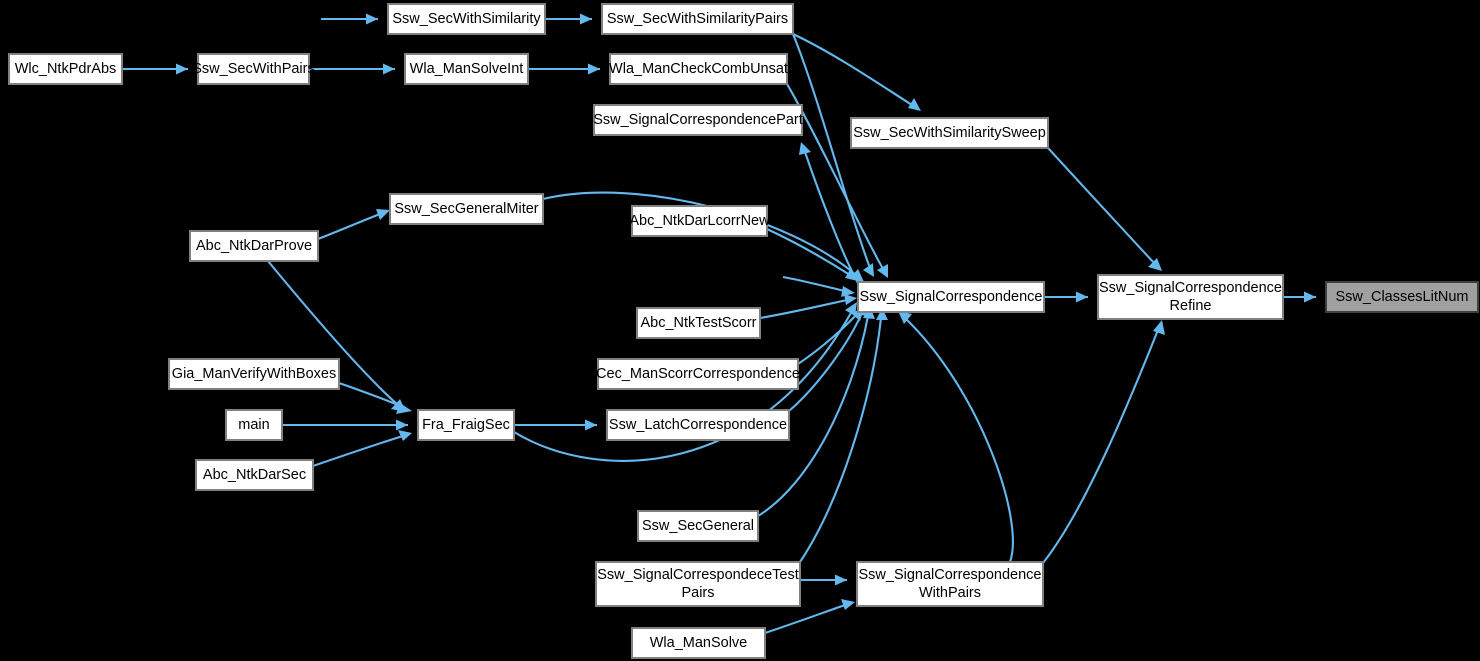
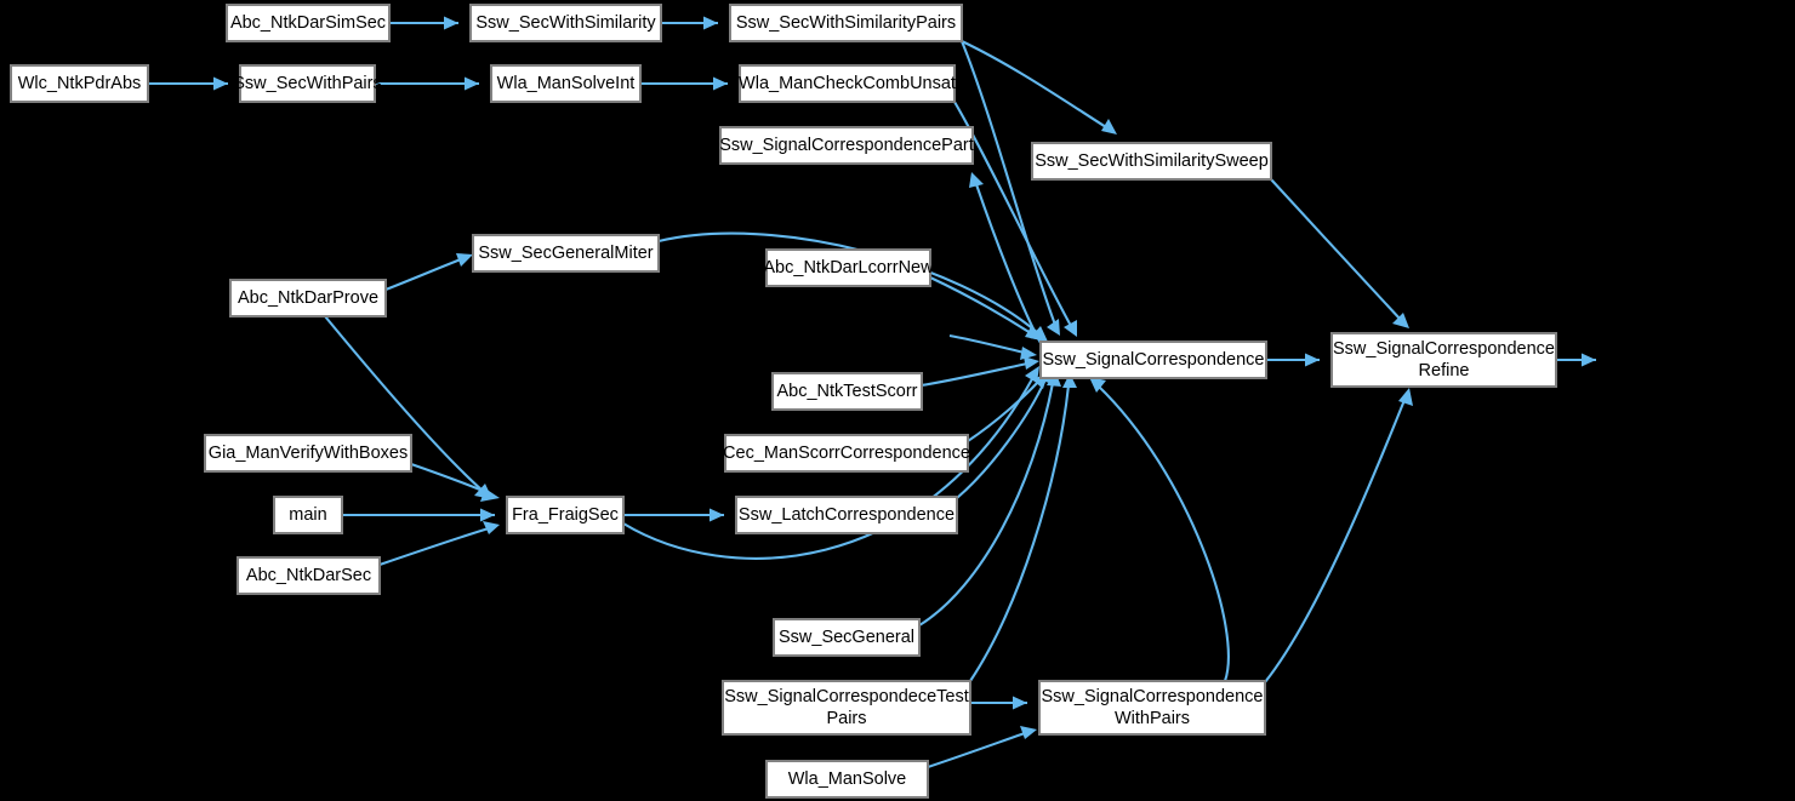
+ Abc_NtkDarSimSec
  Ssw_SecWithSimilarity
  Ssw_SecWithSimilarityPairs
  Wlc_NtkPdrAbs
  Ssw_SecWithPairs
  Wla_ManSolveInt
  Wla_ManCheckCombUnsat
  Ssw_SignalCorrespondencePart
  Ssw_SecWithSimilaritySweep
  Ssw_SecGeneralMiter
  Abc_NtkDarProve
  Abc_NtkDarLcorrNew
  Abc_NtkTestScorr
  Cec_ManScorrCorrespondence
  Ssw_SignalCorrespondence
  Ssw_SignalCorrespondence Refine
- Ssw_ClassesLitNum
  Gia_ManVerifyWithBoxes
  main
  Abc_NtkDarSec
  Fra_FraigSec
  Ssw_LatchCorrespondence
  Ssw_SecGeneral
  Ssw_SignalCorrespondeceTest Pairs
  Ssw_SignalCorrespondence WithPairs
  Wla_ManSolve
